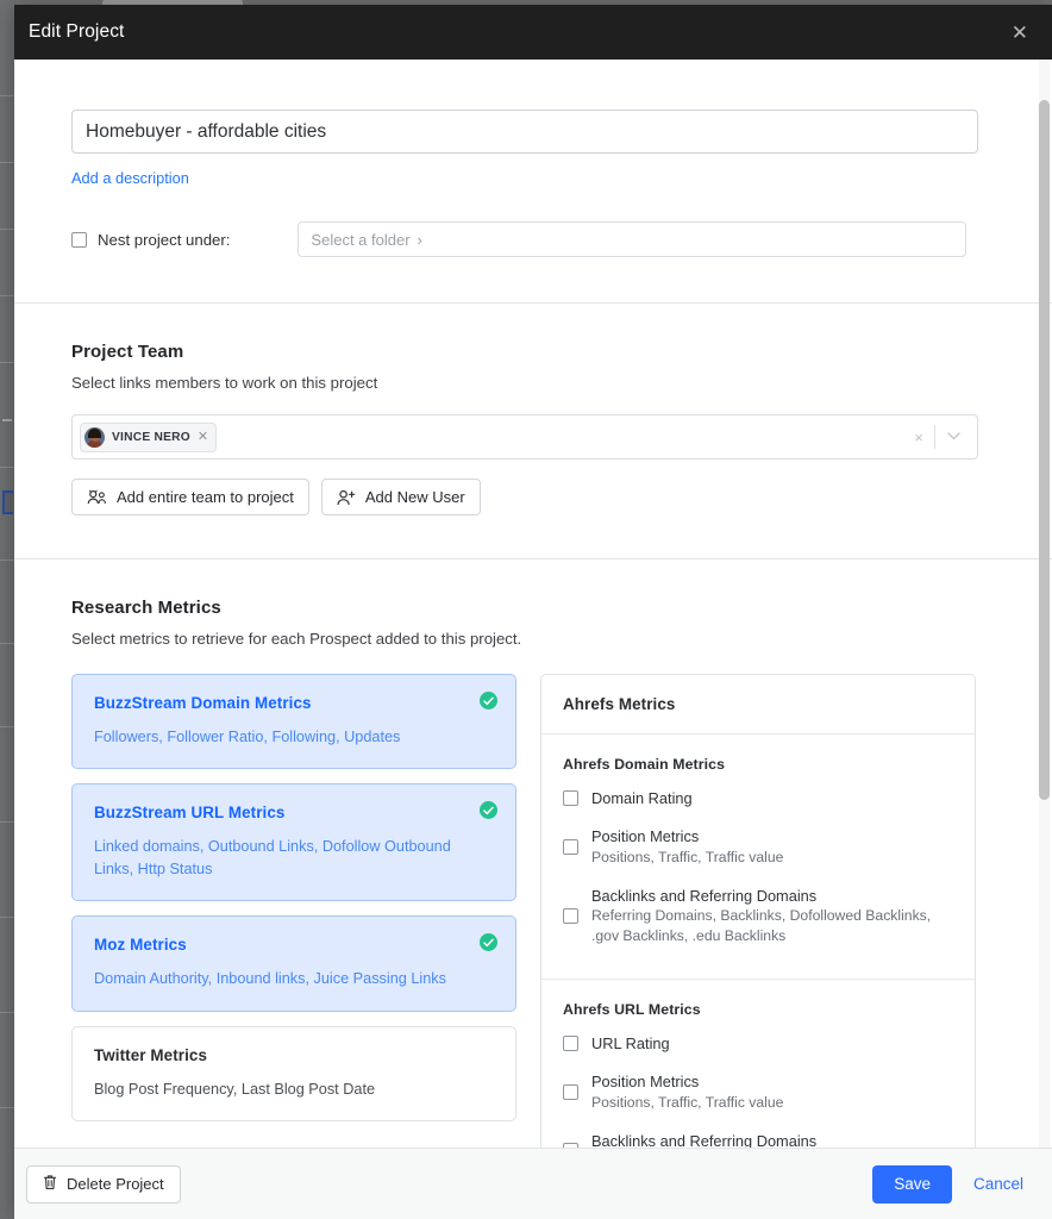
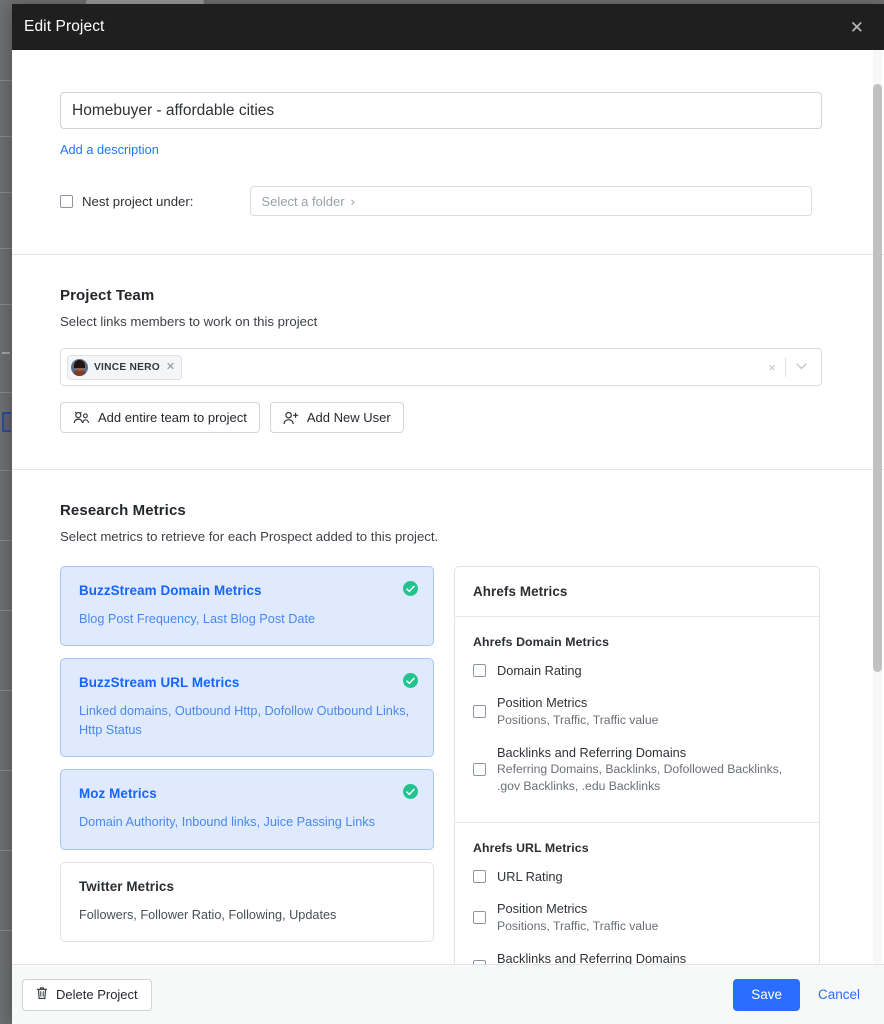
  Edit Project
  ✕
  Homebuyer - affordable cities
  Add a description
  Nest project under:
  Select a folder
  ›
  Project Team
  Select links members to work on this project
  VINCE NERO
  ✕
  ×
  Add entire team to project
  Add New User
  Research Metrics
  Select metrics to retrieve for each Prospect added to this project.
  BuzzStream Domain Metrics
- Followers, Follower Ratio, Following, Updates
+ Blog Post Frequency, Last Blog Post Date
  BuzzStream URL Metrics
- Linked domains, Outbound Links, Dofollow Outbound Links, Http Status
+ Linked domains, Outbound Http, Dofollow Outbound Links, Http Status
  Moz Metrics
  Domain Authority, Inbound links, Juice Passing Links
  Twitter Metrics
- Blog Post Frequency, Last Blog Post Date
+ Followers, Follower Ratio, Following, Updates
  Ahrefs Metrics
  Ahrefs Domain Metrics
  Domain Rating
  Position Metrics
  Positions, Traffic, Traffic value
  Backlinks and Referring Domains
  Referring Domains, Backlinks, Dofollowed Backlinks, .gov Backlinks, .edu Backlinks
  Ahrefs URL Metrics
  URL Rating
  Position Metrics
  Positions, Traffic, Traffic value
  Backlinks and Referring Domains
  Delete Project
  Save
  Cancel
